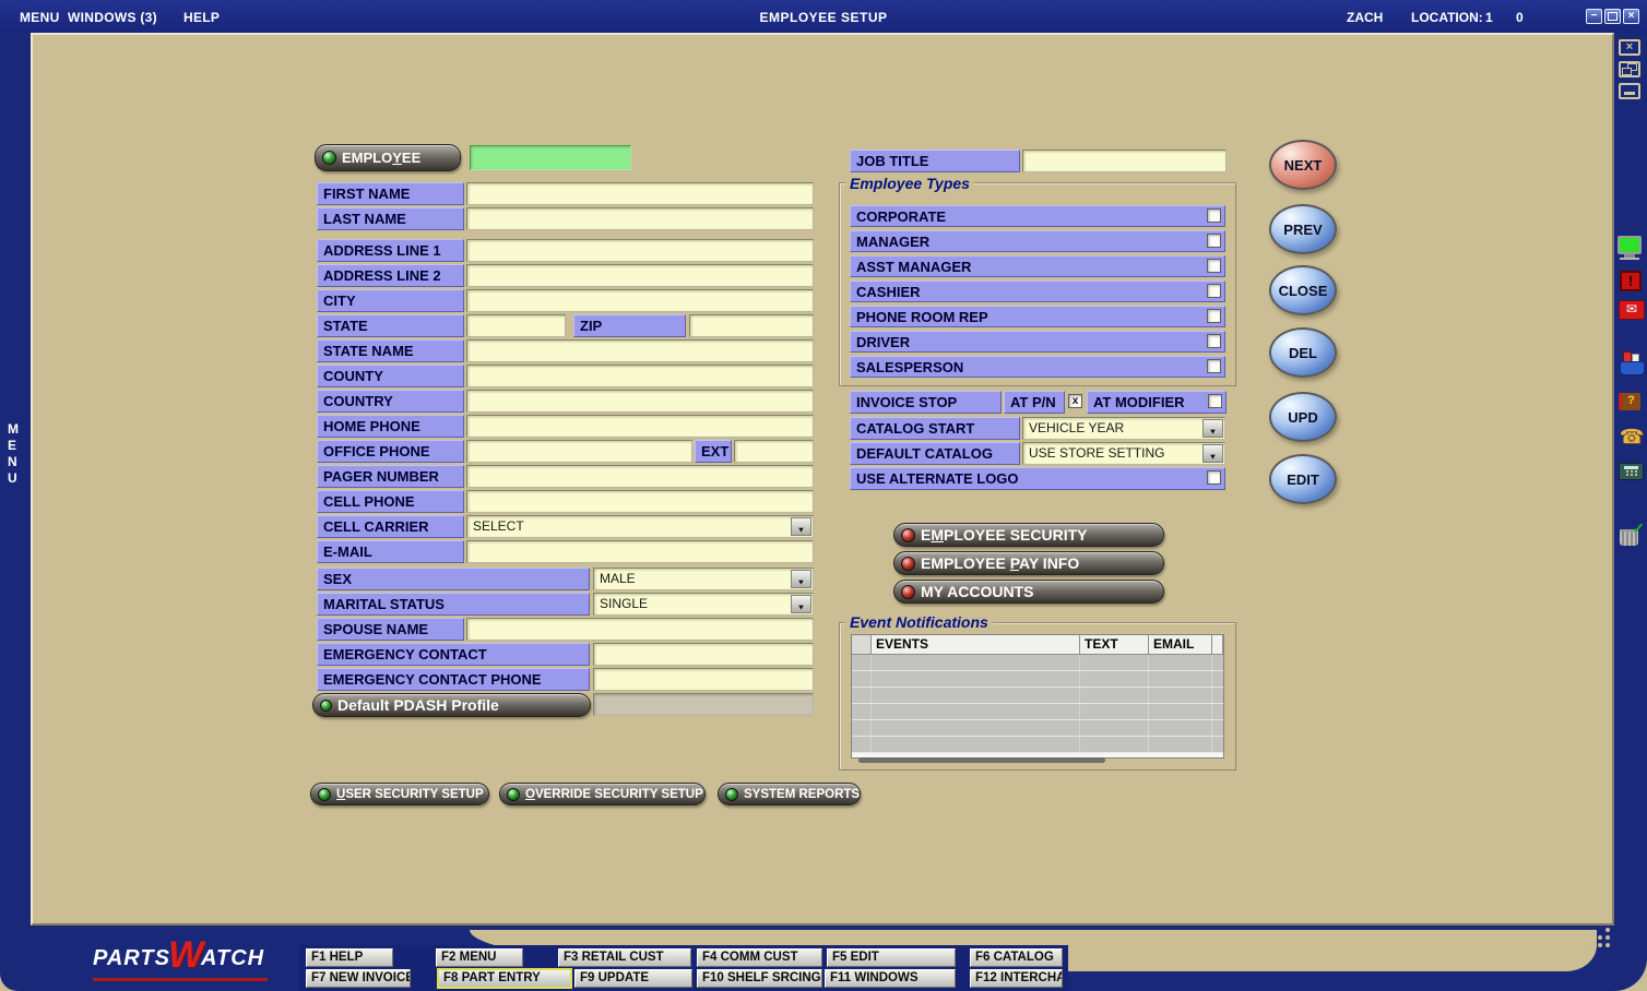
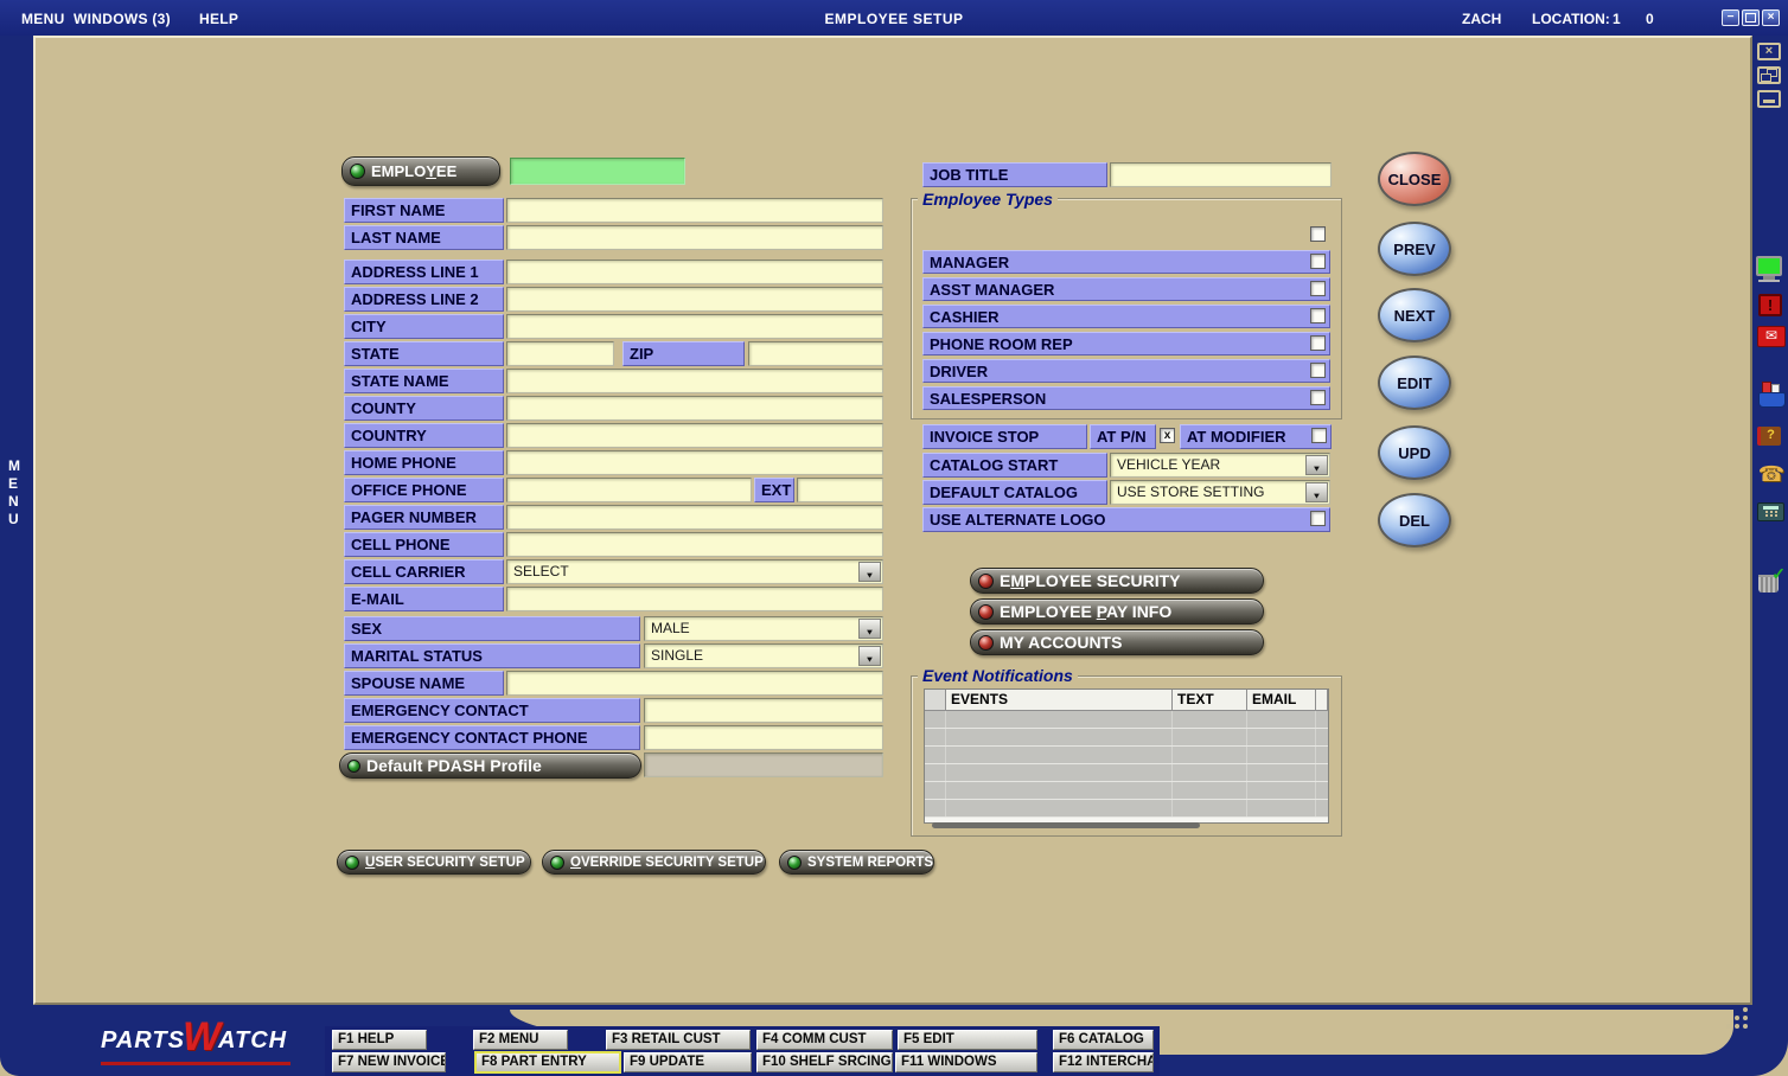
  MENU
  WINDOWS (3)
  HELP
  EMPLOYEE SETUP
  ZACH
  LOCATION:
  1
  0
  −
  ×
  M
  E
  N
  U
  ×
  !
  ✉
  ?
  ☎
  ✓
  EMPLOYEE
  FIRST NAME
  LAST NAME
  ADDRESS LINE 1
  ADDRESS LINE 2
  CITY
  STATE
  ZIP
  STATE NAME
  COUNTY
  COUNTRY
  HOME PHONE
  OFFICE PHONE
  EXT
  PAGER NUMBER
  CELL PHONE
  CELL CARRIER
  SELECT
  E-MAIL
  SEX
  MALE
  MARITAL STATUS
  SINGLE
  SPOUSE NAME
  EMERGENCY CONTACT
  EMERGENCY CONTACT PHONE
  Default PDASH Profile
  JOB TITLE
  Employee Types
- CORPORATE
  MANAGER
  ASST MANAGER
  CASHIER
  PHONE ROOM REP
  DRIVER
  SALESPERSON
  INVOICE STOP
  AT P/N
  x
  AT MODIFIER
  CATALOG START
  VEHICLE YEAR
  DEFAULT CATALOG
  USE STORE SETTING
  USE ALTERNATE LOGO
  EMPLOYEE SECURITY
  EMPLOYEE PAY INFO
  MY ACCOUNTS
  Event Notifications
  EVENTS
  TEXT
  EMAIL
  USER SECURITY SETUP
  OVERRIDE SECURITY SETUP
  SYSTEM REPORTS
- NEXT
+ CLOSE
  PREV
- CLOSE
+ NEXT
- DEL
+ EDIT
  UPD
- EDIT
+ DEL
  PARTSWATCH
  F1 HELP
  F2 MENU
  F3 RETAIL CUST
  F4 COMM CUST
  F5 EDIT
  F6 CATALOG
  F7 NEW INVOICE
  F8 PART ENTRY
  F9 UPDATE
  F10 SHELF SRCING
  F11 WINDOWS
  F12 INTERCHA
